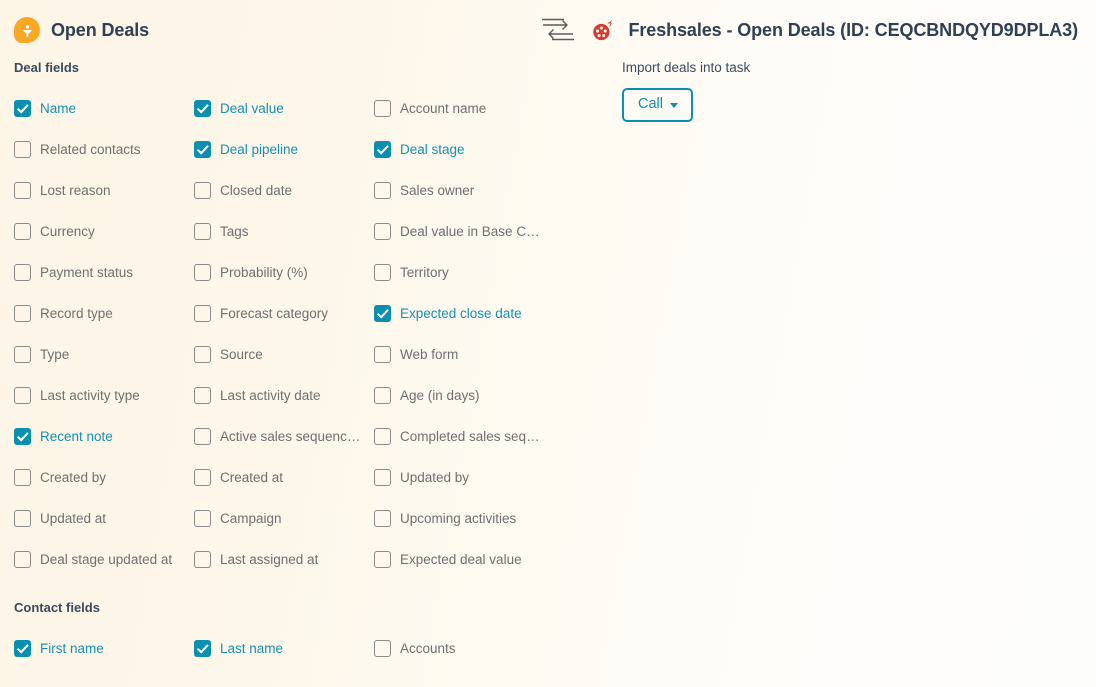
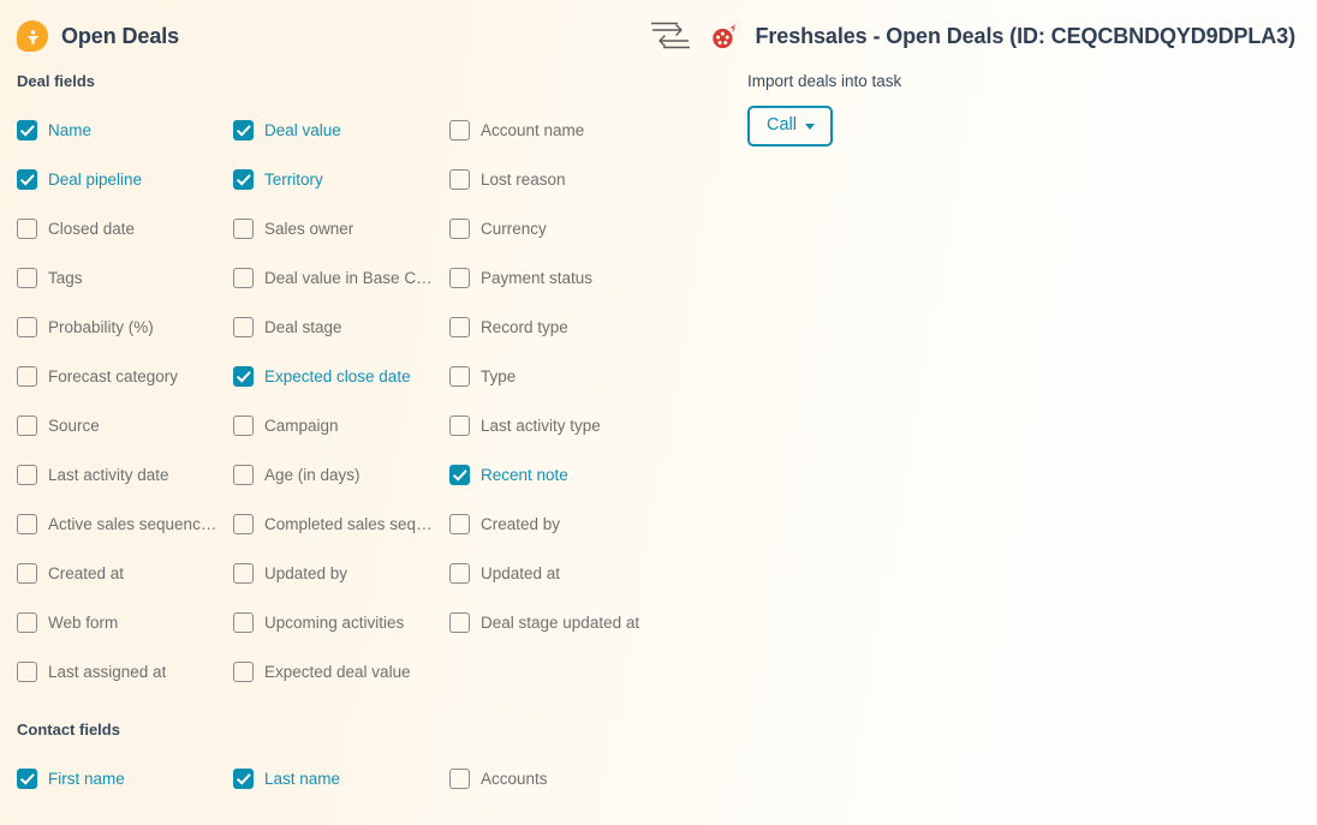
  Open Deals
  Freshsales - Open Deals (ID: CEQCBNDQYD9DPLA3)
  Deal fields
  Name
  Deal value
  Account name
- Related contacts
  Deal pipeline
- Deal stage
+ Territory
  Lost reason
  Closed date
  Sales owner
  Currency
  Tags
  Deal value in Base C…
  Payment status
  Probability (%)
- Territory
+ Deal stage
  Record type
  Forecast category
  Expected close date
  Type
  Source
- Web form
+ Campaign
  Last activity type
  Last activity date
  Age (in days)
  Recent note
  Active sales sequenc…
  Completed sales seq…
  Created by
  Created at
  Updated by
  Updated at
- Campaign
+ Web form
  Upcoming activities
  Deal stage updated at
  Last assigned at
  Expected deal value
  Contact fields
  First name
  Last name
  Accounts
  Import deals into task
  Call
